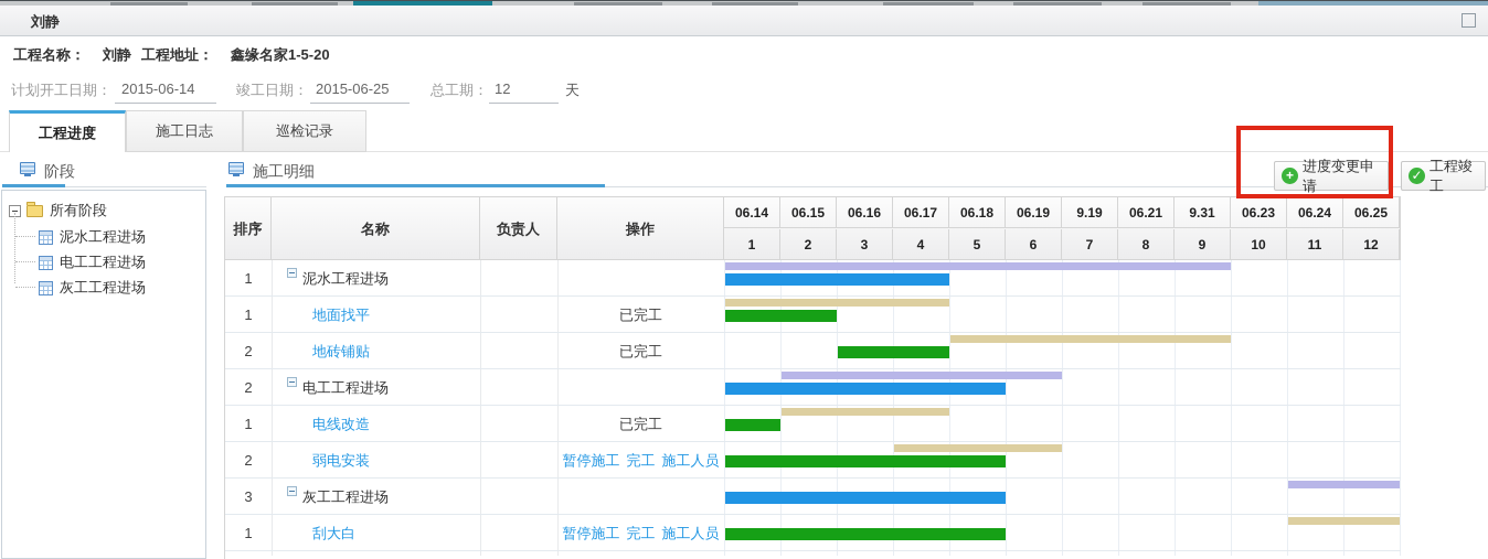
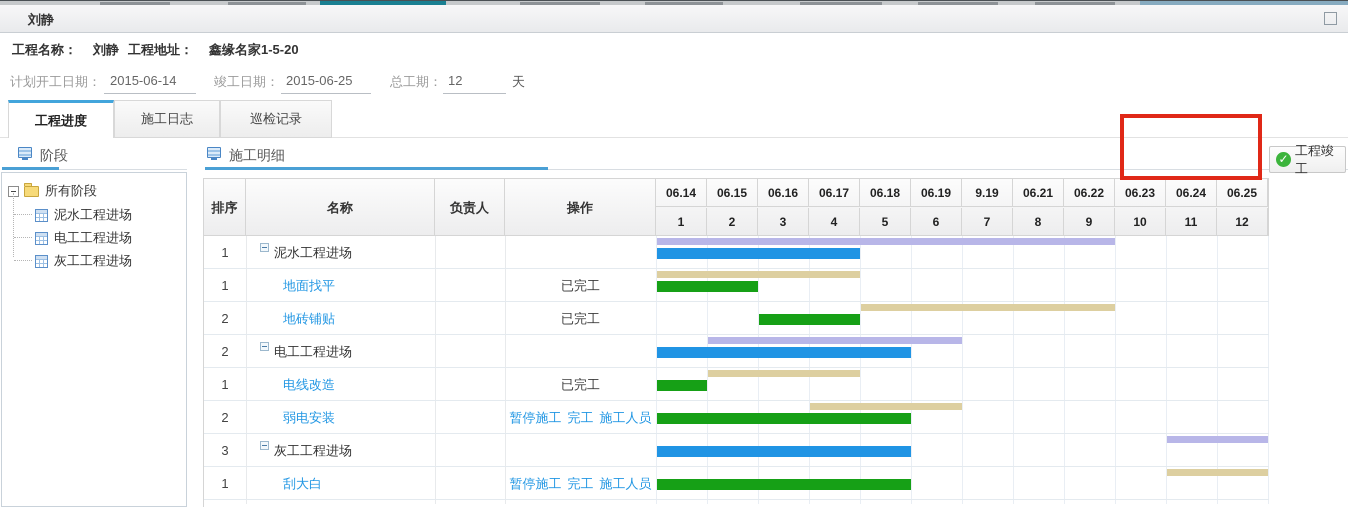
  刘静
  工程名称：
  刘静
  工程地址：
  鑫缘名家1-5-20
  计划开工日期：
  2015-06-14
  竣工日期：
  2015-06-25
  总工期：
  12
  天
  工程进度
  施工日志
  巡检记录
  阶段
  施工明细
- +
- 进度变更申请
  ✓
  工程竣工
  所有阶段
  泥水工程进场
  电工工程进场
  灰工工程进场
  排序
  名称
  负责人
  操作
  06.14
  06.15
  06.16
  06.17
  06.18
  06.19
  9.19
  06.21
- 9.31
+ 06.22
  06.23
  06.24
  06.25
  1
  2
  3
  4
  5
  6
  7
  8
  9
  10
  11
  12
  1
  泥水工程进场
  1
  地面找平
  已完工
  2
  地砖铺贴
  已完工
  2
  电工工程进场
  1
  电线改造
  已完工
  2
  弱电安装
  暂停施工
  完工
  施工人员
  3
  灰工工程进场
  1
  刮大白
  暂停施工
  完工
  施工人员
